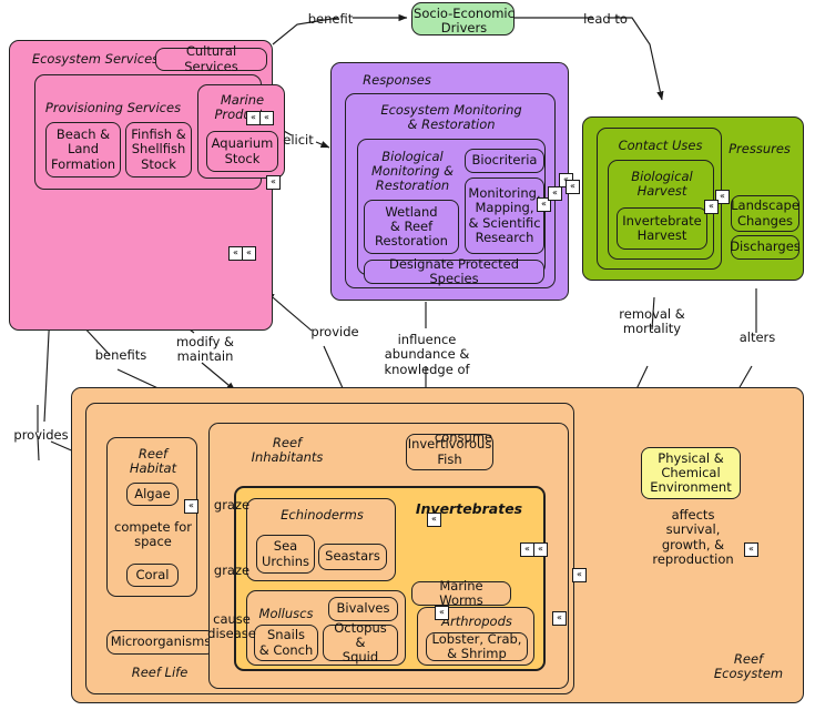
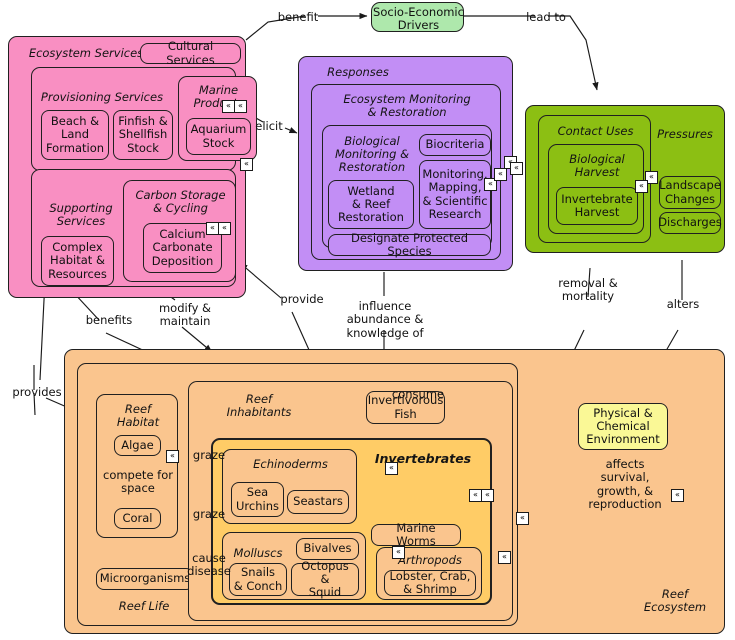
  Socio-Economic
  Drivers
  Ecosystem Service
  Cultural Services
  Provisioning Services
  Beach &
  Land
  Formation
  Finfish &
  Shellfish
  Stock
  Marine
  Aquarium
  Stock
+ Supporting
+ Services
+ Complex
+ Habitat &
+ Resources
+ Carbon Storage
+ & Cycling
+ Calcium
+ Carbonate
+ Deposition
  «
  «
  «
  «
  «
  Responses
  Ecosystem Monitoring
  & Restoration
  Biological
  Monitoring &
  Restoration
  Wetland
  & Reef
  Restoration
  Biocriteria
  Monitoring,
  Mapping,
  & Scientific
  Research
  Designate Protected Species
  «
  «
  Pressures
  Contact Uses
  Biological
  Harvest
  Invertebrate
  Harvest
  Landscape
  Changes
  Discharges
  «
  «
  «
  Reef
  Ecosystem
  Physical &
  Chemical
  Environment
  affects
  survival,
  growth, &
  reproduction
  Reef Life
  Reef
  Habitat
  Algae
  compete for
  space
  Coral
  Microorganism
  Reef
  Inhabitants
  Invertivorous
  Fish
  Invertebrates
  Echinoderms
  Sea
  Urchins
  Seastars
  Marine Worms
  Molluscs
  Bivalves
  Snails
  & Conch
  Octopus &
  Squid
  Arthropods
  Lobster, Crab,
  & Shrimp
  «
  «
  «
  «
  «
  «
  «
  «
  benefit
  lead to
  elicit
  provides
  benefits
  modify &
  maintain
  provide
  influence
  abundance &
  knowledge of
  removal &
  mortality
  alters
  consume
  graze
  graze
  cause
  disease
